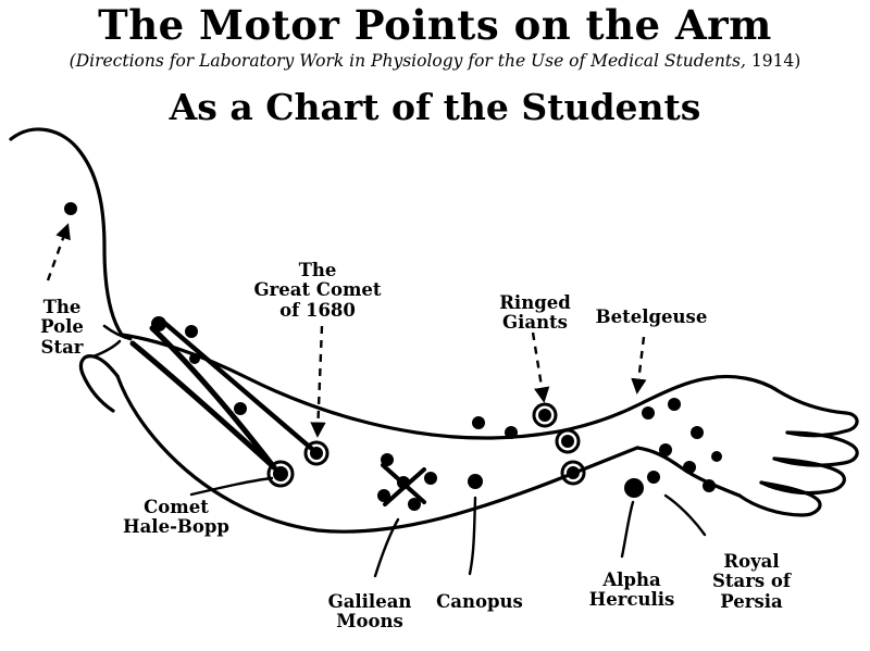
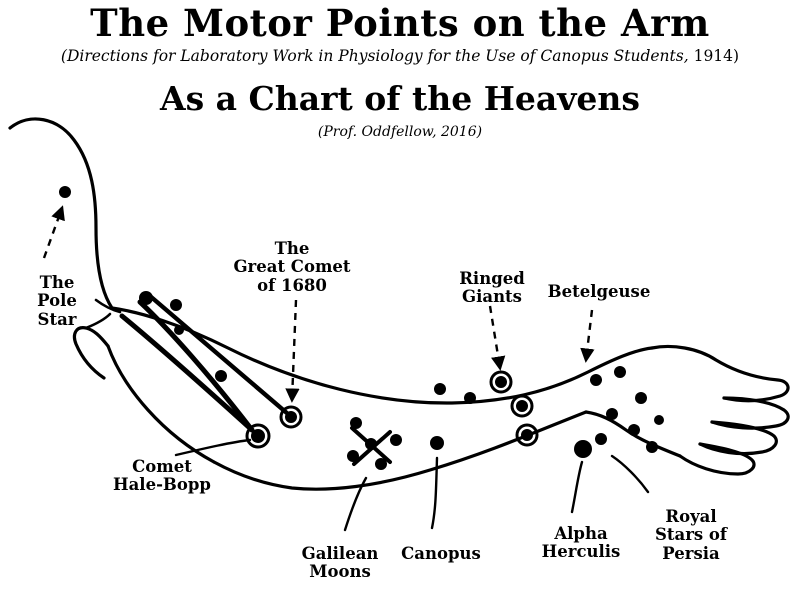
  The Motor Points on the Arm
- (Directions for Laboratory Work in Physiology for the Use of Medical Students, 1914)
+ (Directions for Laboratory Work in Physiology for the Use of Canopus Students, 1914)
- As a Chart of the Students
+ As a Chart of the Heavens
+ (Prof. Oddfellow, 2016)
  The
  Pole
  Star
  The
  Great Comet
  of 1680
  Ringed
  Giants
  Betelgeuse
  Comet
  Hale-Bopp
  Galilean
  Moons
  Canopus
  Alpha
  Herculis
  Royal
  Stars of
  Persia
